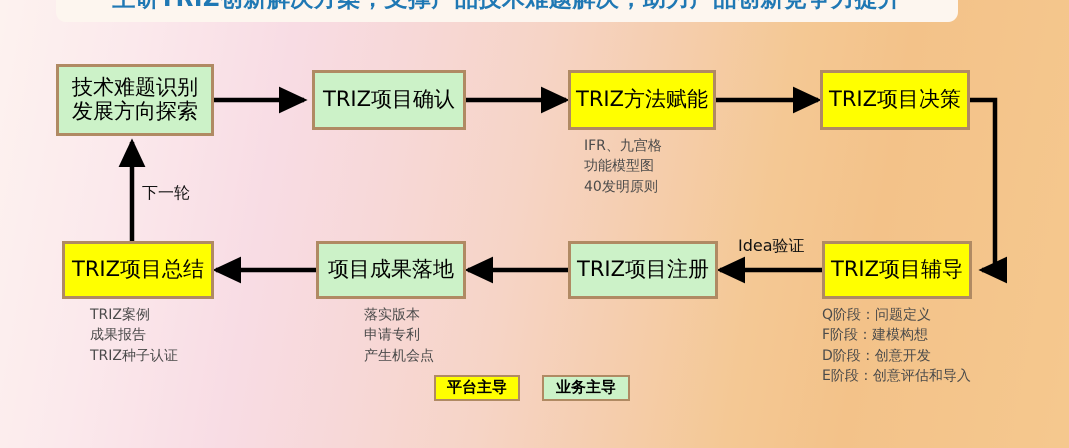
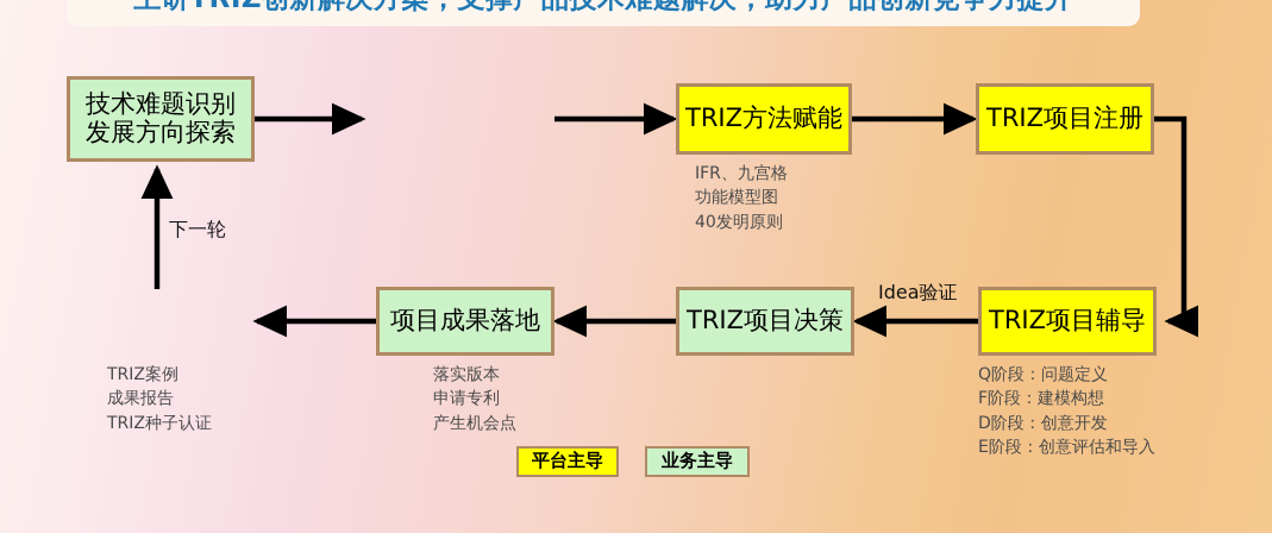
  技术难题识别
  发展方向探索
- TRIZ项目确认
  TRIZ方法赋能
- TRIZ项目决策
+ TRIZ项目注册
- TRIZ项目总结
  项目成果落地
- TRIZ项目注册
+ TRIZ项目决策
  TRIZ项目辅导
  IFR、九宫格
  功能模型图
  40发明原则
  Q阶段：问题定义
  F阶段：建模构想
  D阶段：创意开发
  E阶段：创意评估和导入
  落实版本
  申请专利
  产生机会点
  TRIZ案例
  成果报告
  TRIZ种子认证
  Idea验证
  下一轮
  平台主导
  业务主导
